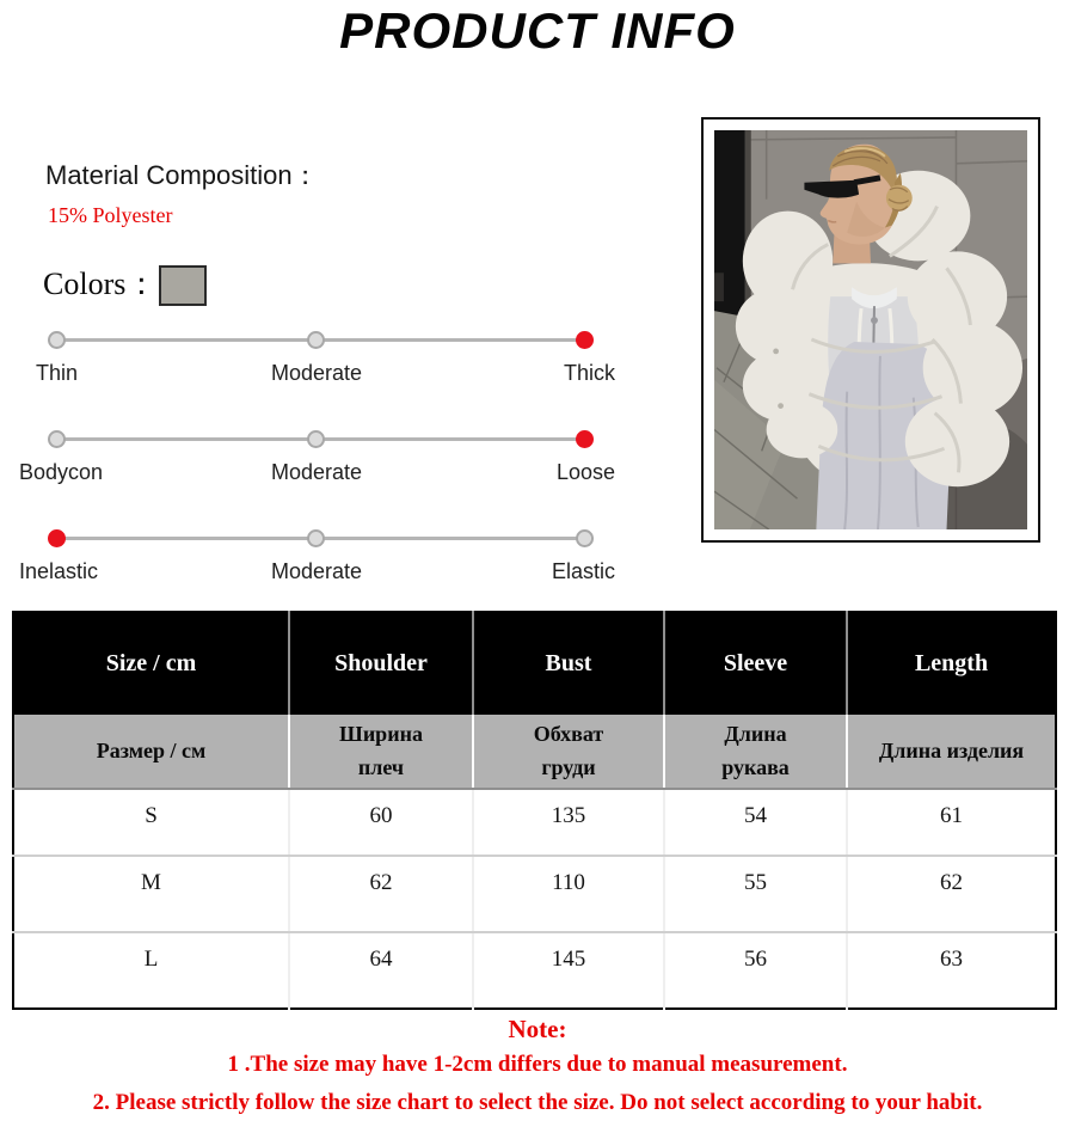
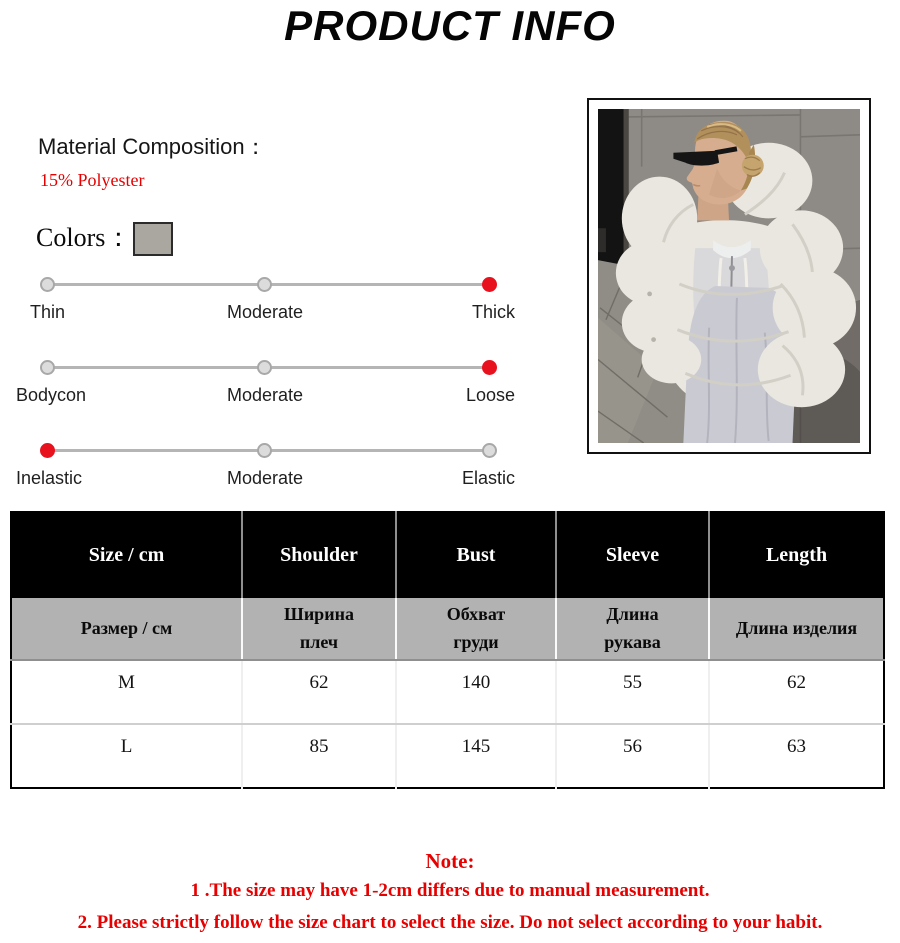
  PRODUCT INFO
  Material Composition：
  15% Polyester
  Colors：
  Thin
  Moderate
  Thick
  Bodycon
  Moderate
  Loose
  Inelastic
  Moderate
  Elastic
  Size / cm	Shoulder	Bust	Sleeve	Length
  Размер / см	Ширина плеч	Обхват груди	Длина рукава	Длина изделия
- S	60	135	54	61
- M	62	110	55	62
+ M	62	140	55	62
- L	64	145	56	63
+ L	85	145	56	63
  Note:
  1 .The size may have 1-2cm differs due to manual measurement.
  2. Please strictly follow the size chart to select the size. Do not select according to your habit.
